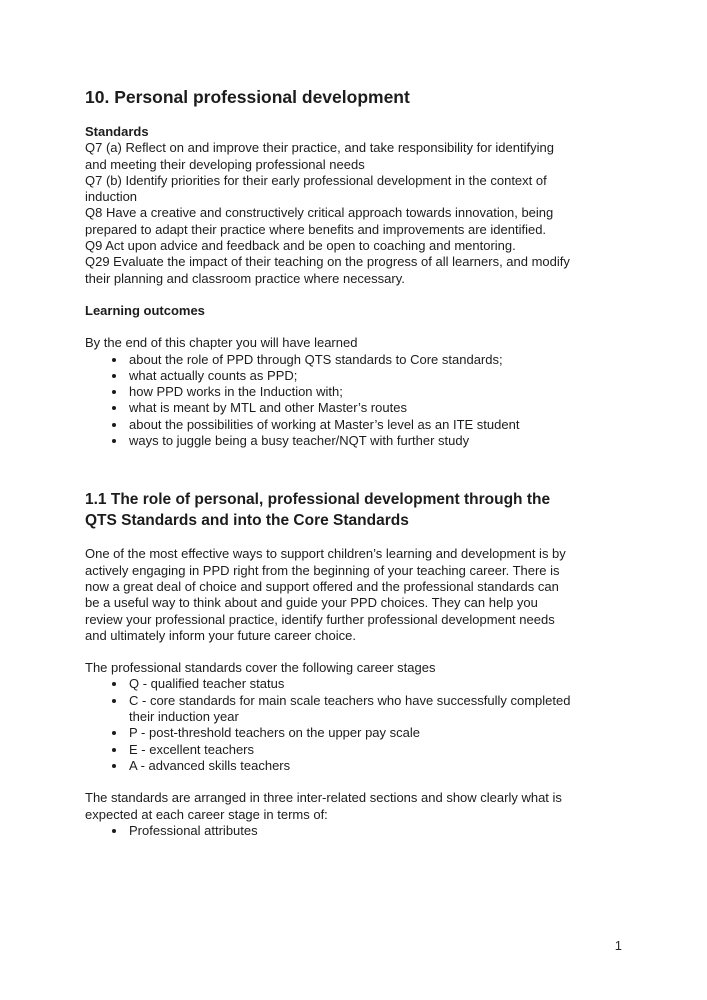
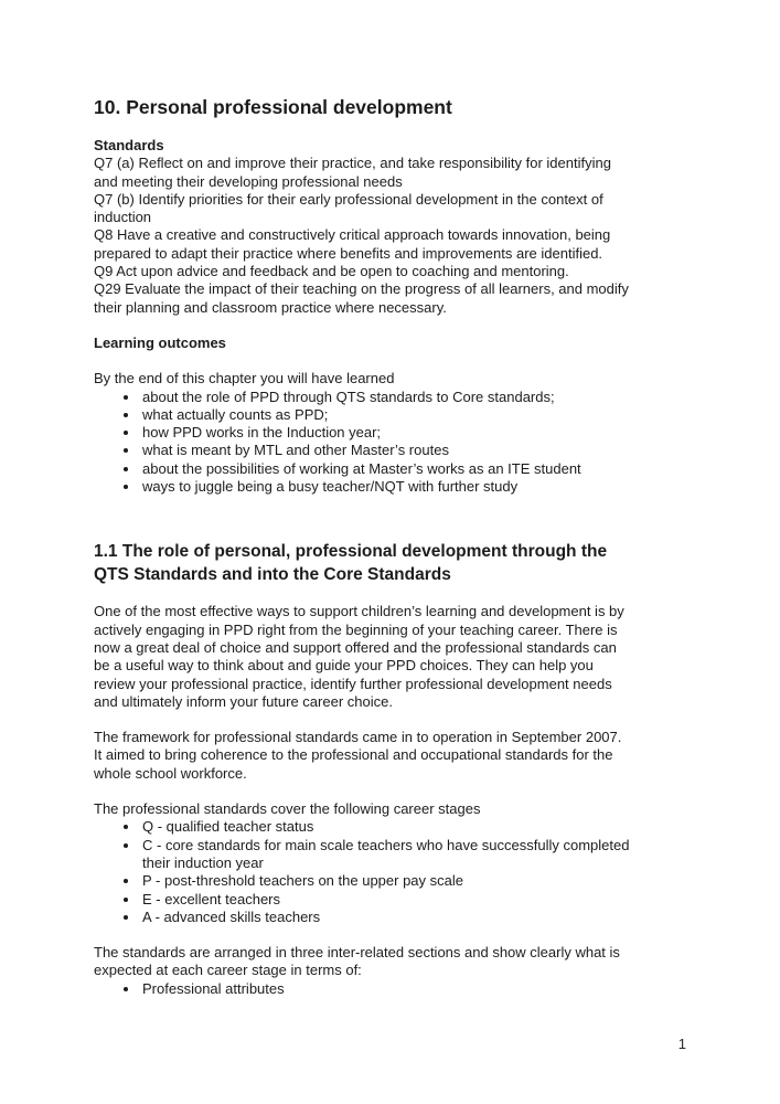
  10. Personal professional development
  Standards
  Q7 (a) Reflect on and improve their practice, and take responsibility for identifying
  and meeting their developing professional needs
  Q7 (b) Identify priorities for their early professional development in the context of
  induction
  Q8 Have a creative and constructively critical approach towards innovation, being
  prepared to adapt their practice where benefits and improvements are identified.
  Q9 Act upon advice and feedback and be open to coaching and mentoring.
  Q29 Evaluate the impact of their teaching on the progress of all learners, and modify
  their planning and classroom practice where necessary.
  Learning outcomes
  By the end of this chapter you will have learned
  about the role of PPD through QTS standards to Core standards;
  what actually counts as PPD;
- how PPD works in the Induction with;
+ how PPD works in the Induction year;
  what is meant by MTL and other Master’s routes
- about the possibilities of working at Master’s level as an ITE student
+ about the possibilities of working at Master’s works as an ITE student
  ways to juggle being a busy teacher/NQT with further study
  1.1 The role of personal, professional development through the
  QTS Standards and into the Core Standards
  One of the most effective ways to support children’s learning and development is by
  actively engaging in PPD right from the beginning of your teaching career. There is
  now a great deal of choice and support offered and the professional standards can
  be a useful way to think about and guide your PPD choices. They can help you
  review your professional practice, identify further professional development needs
  and ultimately inform your future career choice.
+ The framework for professional standards came in to operation in September 2007.
+ It aimed to bring coherence to the professional and occupational standards for the
+ whole school workforce.
  The professional standards cover the following career stages
  Q - qualified teacher status
  C - core standards for main scale teachers who have successfully completed
  their induction year
  P - post-threshold teachers on the upper pay scale
  E - excellent teachers
  A - advanced skills teachers
  The standards are arranged in three inter-related sections and show clearly what is
  expected at each career stage in terms of:
  Professional attributes
  1
